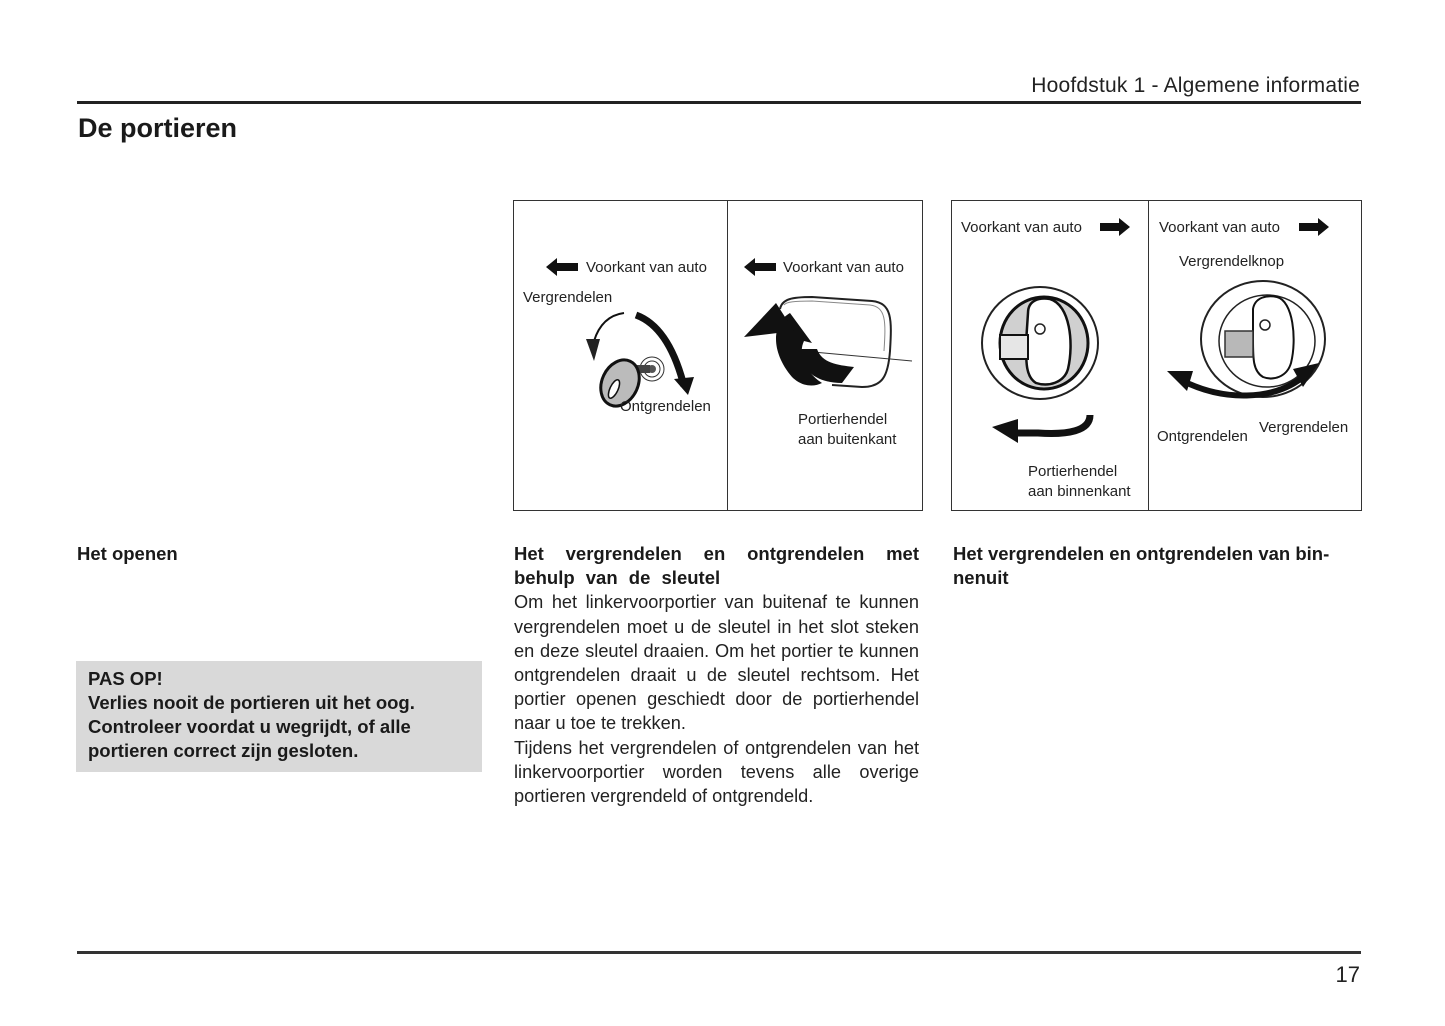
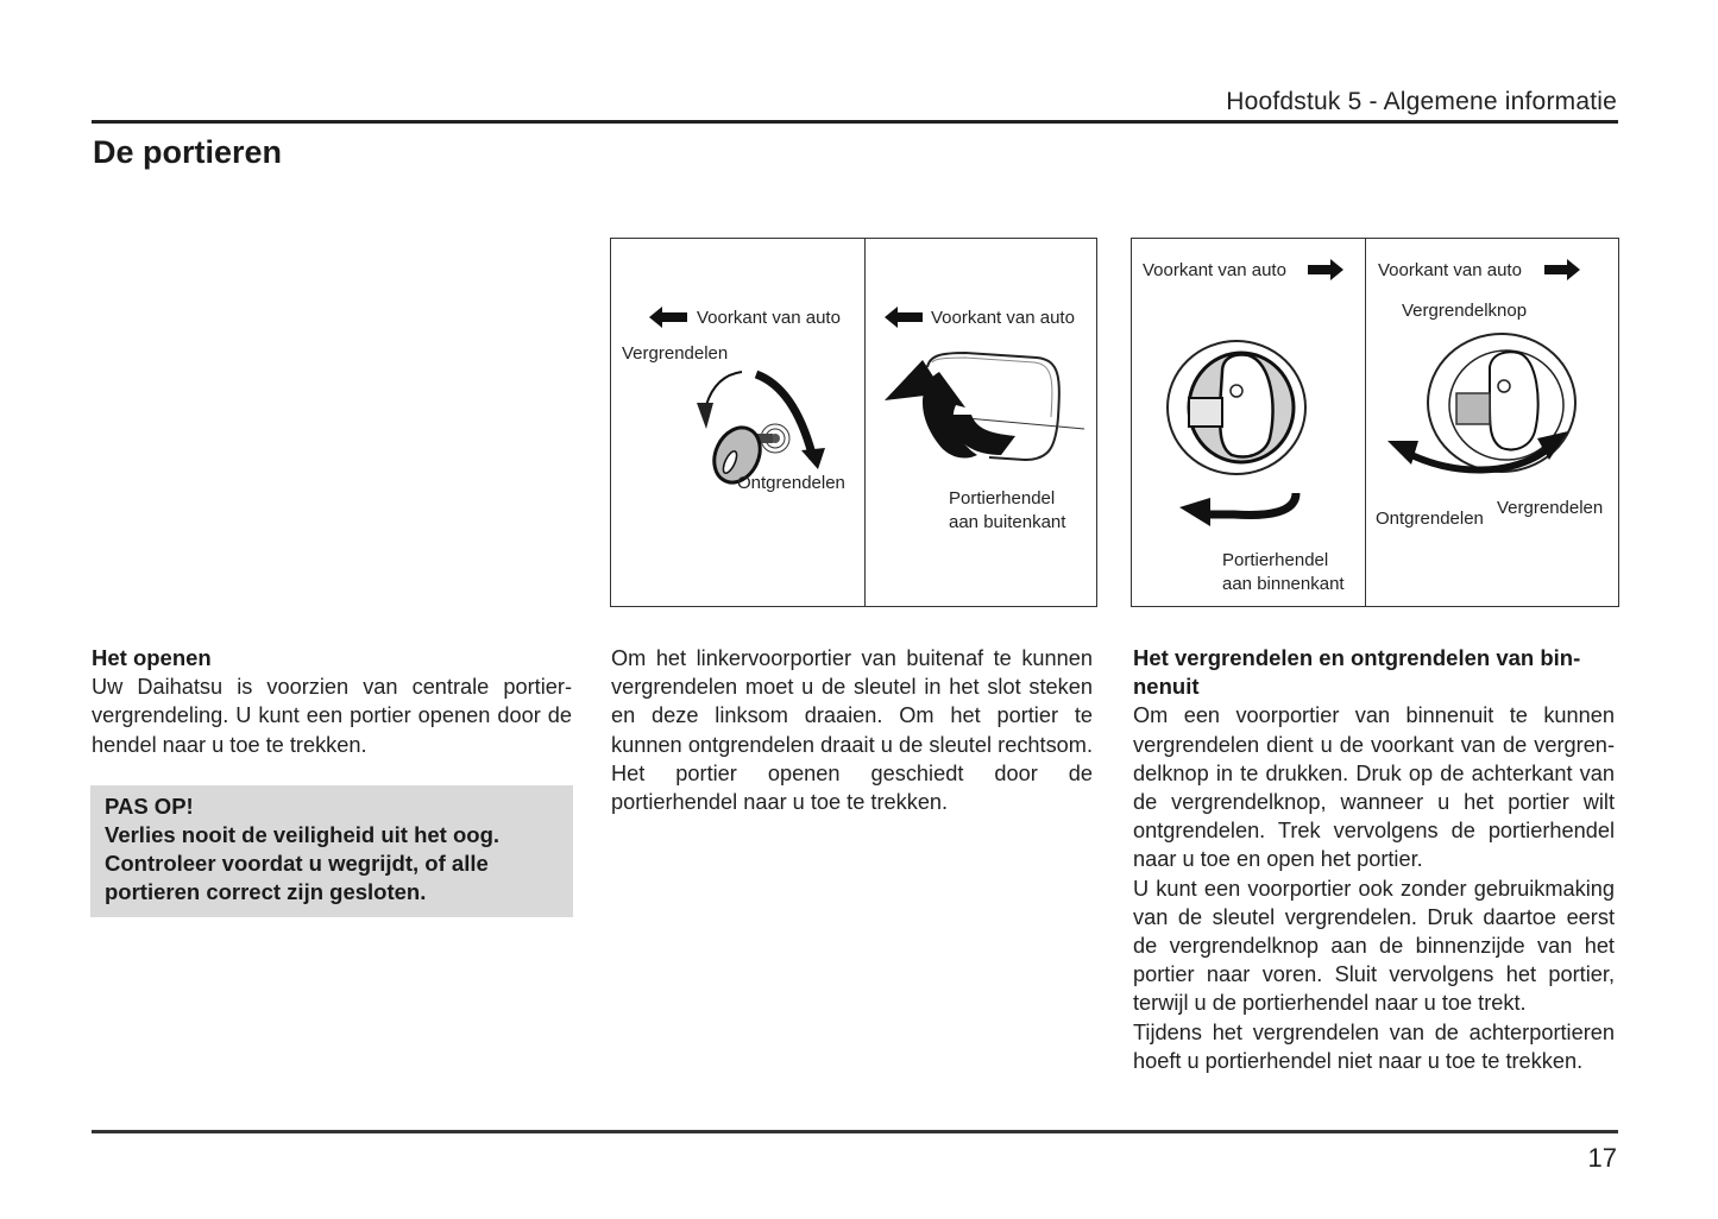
- Hoofdstuk 1 - Algemene informatie
+ Hoofdstuk 5 - Algemene informatie
  De portieren
  Voorkant van auto
  Vergrendelen
  Ontgrendelen
  Voorkant van auto
  Portierhendel
  aan buitenkant
  Voorkant van auto
  Portierhendel
  aan binnenkant
  Voorkant van auto
  Vergrendelknop
  Ontgrendelen
  Vergrendelen
  Het openen
+ Uw Daihatsu is voorzien van centrale portier­vergrendeling. U kunt een portier openen door de hendel naar u toe te trekken.
  PAS OP!
- Verlies nooit de portieren uit het oog. Controleer voordat u wegrijdt, of alle portieren correct zijn gesloten.
+ Verlies nooit de veiligheid uit het oog. Controleer voordat u wegrijdt, of alle portieren correct zijn gesloten.
- Het vergrendelen en ontgrendelen met behulp van de sleutel
- Om het linkervoorportier van buitenaf te kunnen vergrendelen moet u de sleutel in het slot steken en deze sleutel draaien. Om het portier te kunnen ontgrendelen draait u de sleutel rechtsom. Het portier openen geschiedt door de portierhendel naar u toe te trekken.
+ Om het linkervoorportier van buitenaf te kunnen vergrendelen moet u de sleutel in het slot steken en deze linksom draaien. Om het portier te kunnen ontgrendelen draait u de sleutel rechtsom. Het portier openen geschiedt door de portierhendel naar u toe te trekken.
- Tijdens het vergrendelen of ontgrendelen van het linkervoorportier worden tevens alle overige portie­ren vergrendeld of ontgrendeld.
  Het vergrendelen en ontgrendelen van bin­nenuit
+ Om een voorportier van binnenuit te kunnen vergrendelen dient u de voorkant van de vergren­delknop in te drukken. Druk op de achterkant van de vergrendelknop, wanneer u het portier wilt ontgrendelen. Trek vervolgens de portierhendel naar u toe en open het portier.
+ U kunt een voorportier ook zonder gebruikmaking van de sleutel vergrendelen. Druk daartoe eerst de vergrendelknop aan de binnenzijde van het portier naar voren. Sluit vervolgens het portier, terwijl u de portierhendel naar u toe trekt.
+ Tijdens het vergrendelen van de achterportieren hoeft u portierhendel niet naar u toe te trekken.
  17
